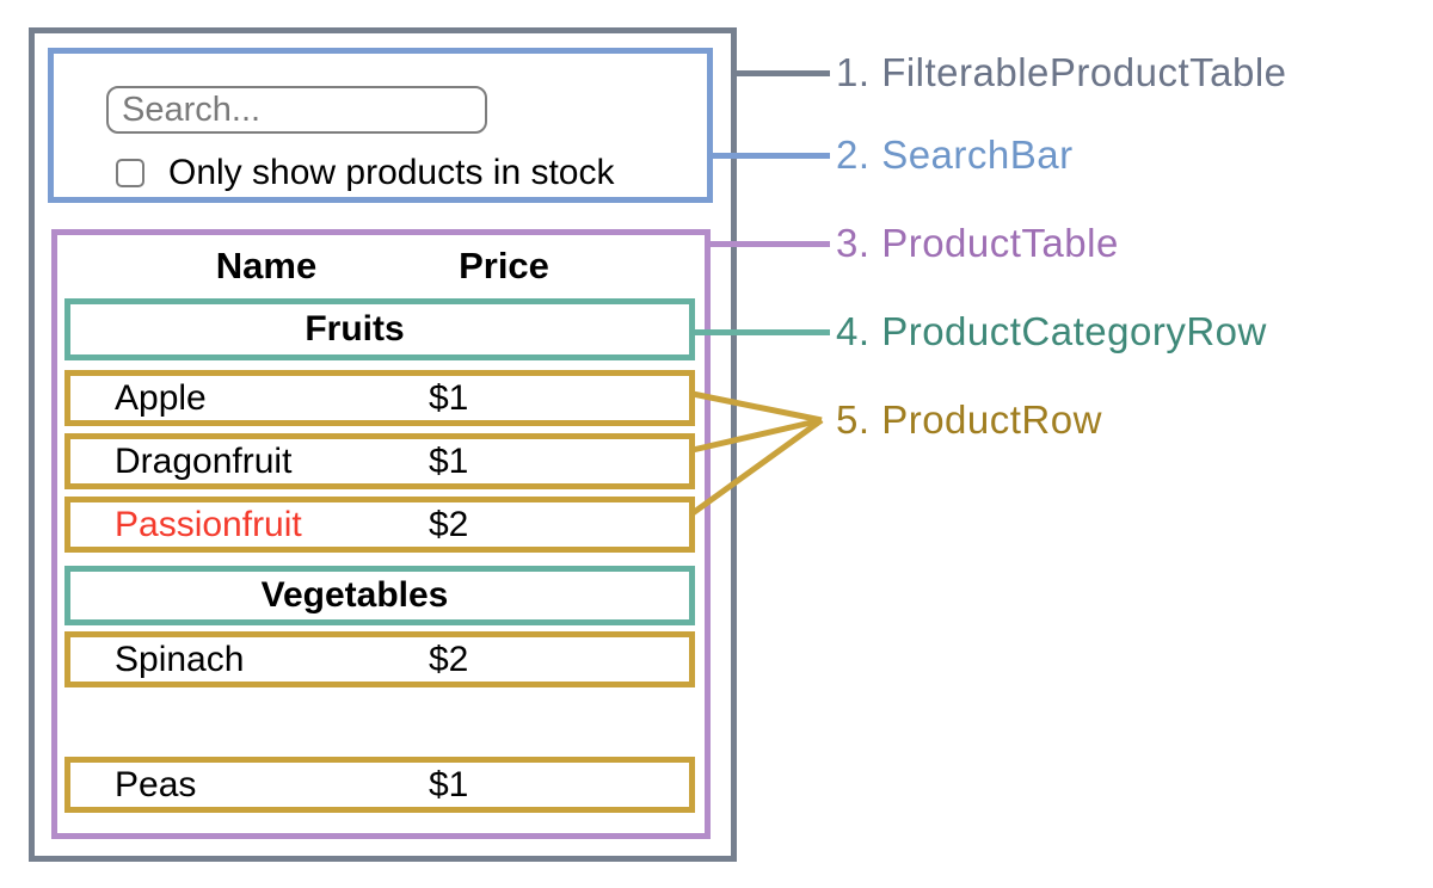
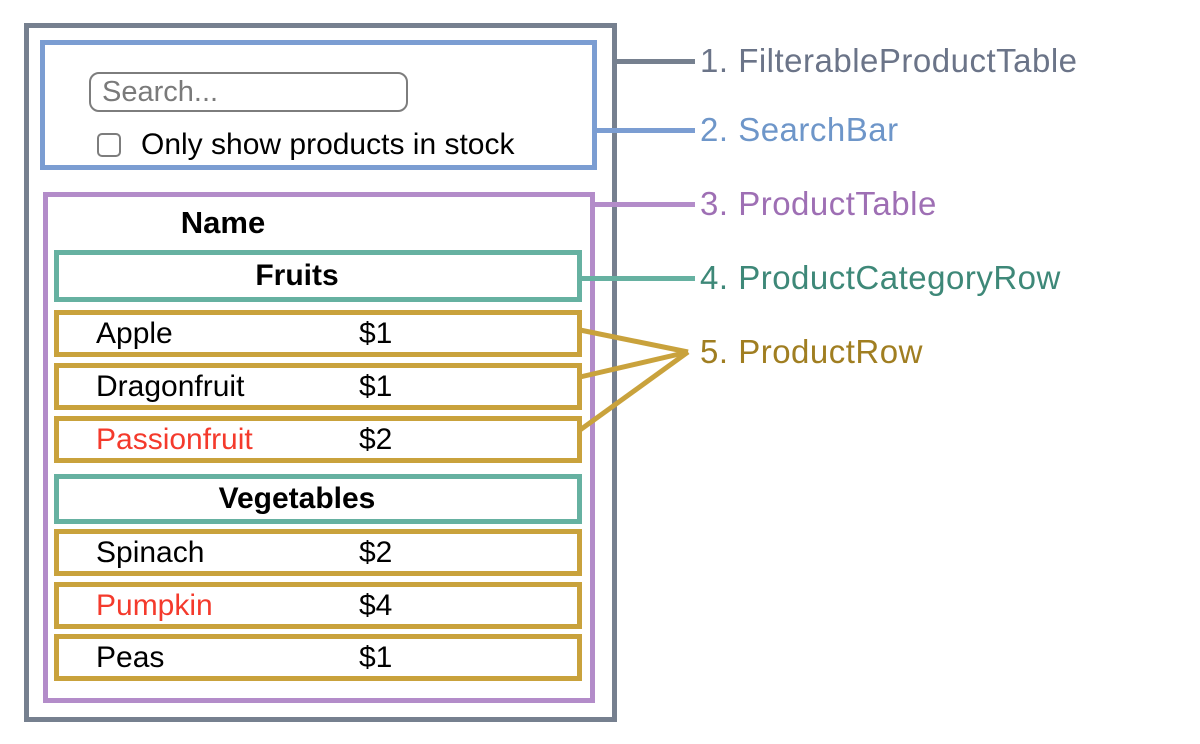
  Search...
  Only show products in stock
  Name
- Price
  Fruits
  Apple
  $1
  Dragonfruit
  $1
  Passionfruit
  $2
  Vegetables
  Spinach
  $2
+ Pumpkin
+ $4
  Peas
  $1
  1. FilterableProductTable
  2. SearchBar
  3. ProductTable
  4. ProductCategoryRow
  5. ProductRow
